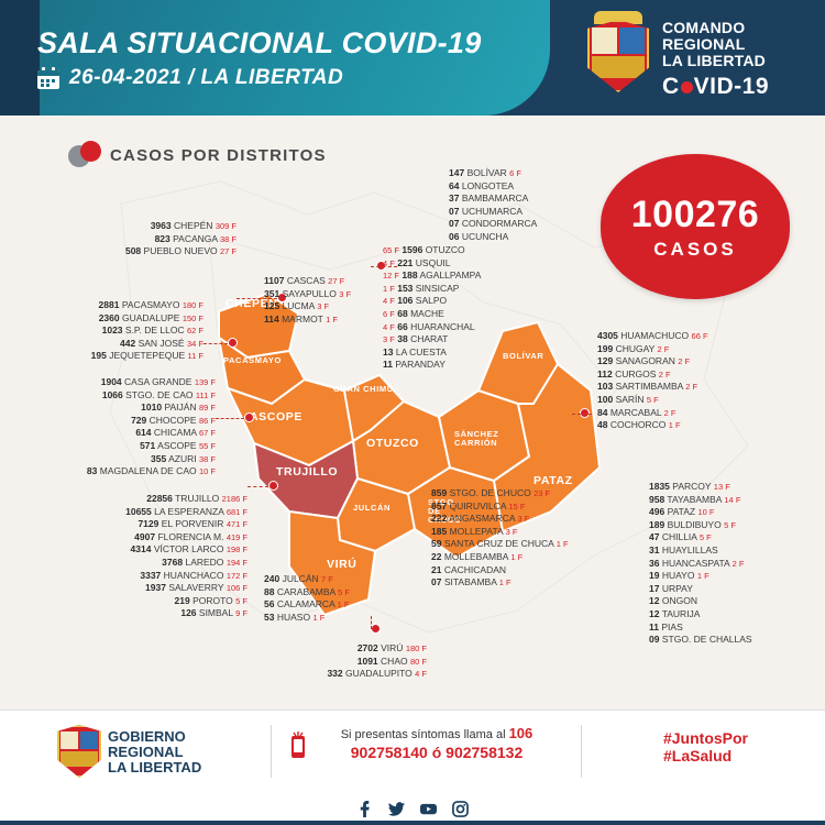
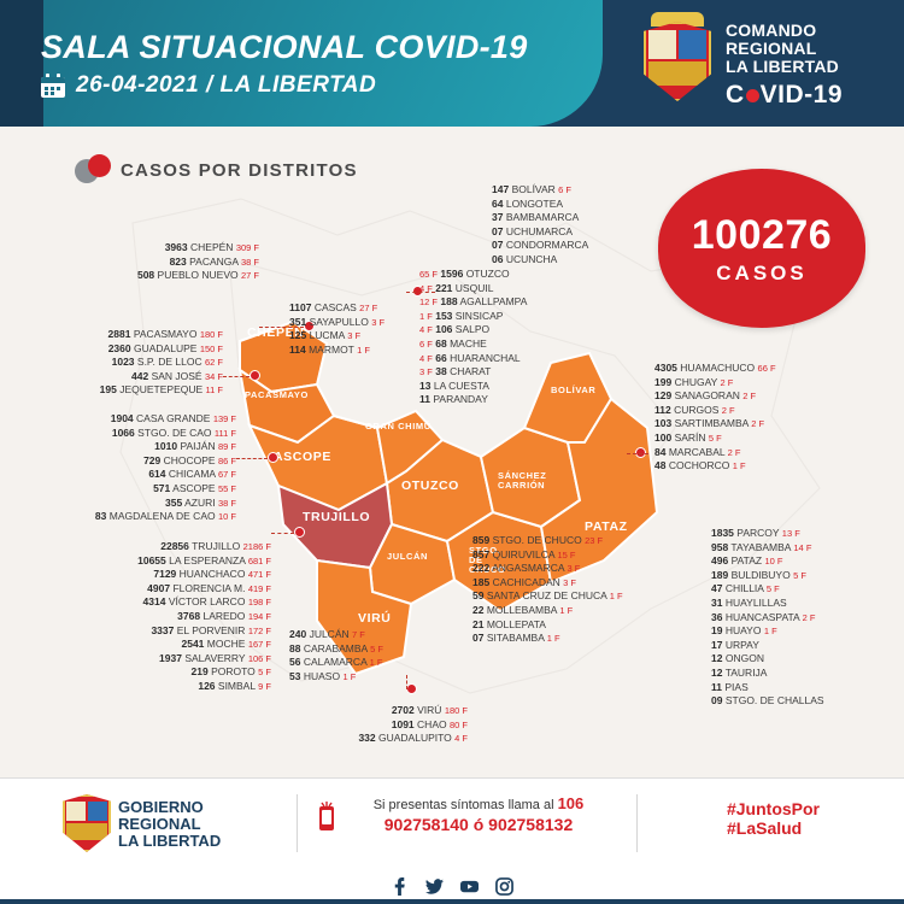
  SALA SITUACIONAL COVID-19
  26-04-2021 / LA LIBERTAD
  COMANDO
  REGIONAL
  LA LIBERTAD
  C VID-19
  CASOS POR DISTRITOS
  100276
  CASOS
  CHEPÉN
  PACASMAYO
  ASCOPE
  GRAN CHIMÚ
  OTUZCO
  TRUJILLO
  VIRÚ
  JULCÁN
  STGO. DE CHUCO
  SÁNCHEZ CARRIÓN
  BOLÍVAR
  PATAZ
  3963 CHEPÉN 309 F
  823 PACANGA 38 F
  508 PUEBLO NUEVO 27 F
  2881 PACASMAYO 180 F
  2360 GUADALUPE 150 F
  1023 S.P. DE LLOC 62 F
  442 SAN JOSÉ 34 F
  195 JEQUETEPEQUE 11 F
  1904 CASA GRANDE 139 F
  1066 STGO. DE CAO 111 F
  1010 PAIJÁN 89 F
  729 CHOCOPE 86 F
  614 CHICAMA 67 F
  571 ASCOPE 55 F
  355 AZURI 38 F
  83 MAGDALENA DE CAO 10 F
  22856 TRUJILLO 2186 F
  10655 LA ESPERANZA 681 F
- 7129 EL PORVENIR 471 F
+ 7129 HUANCHACO 471 F
  4907 FLORENCIA M. 419 F
  4314 VÍCTOR LARCO 198 F
  3768 LAREDO 194 F
- 3337 HUANCHACO 172 F
+ 3337 EL PORVENIR 172 F
+ 2541 MOCHE 167 F
  1937 SALAVERRY 106 F
  219 POROTO 5 F
  126 SIMBAL 9 F
  1107 CASCAS 27 F
  351 SAYAPULLO 3 F
  125 LUCMA 3 F
  114 MARMOT 1 F
  65 F 1596 OTUZCO
  4 F 221 USQUIL
  12 F 188 AGALLPAMPA
  1 F 153 SINSICAP
  4 F 106 SALPO
  6 F 68 MACHE
  4 F 66 HUARANCHAL
  3 F 38 CHARAT
  13 LA CUESTA
  11 PARANDAY
  147 BOLÍVAR 6 F
  64 LONGOTEA
  37 BAMBAMARCA
  07 UCHUMARCA
  07 CONDORMARCA
  06 UCUNCHA
  4305 HUAMACHUCO 66 F
  199 CHUGAY 2 F
  129 SANAGORAN 2 F
  112 CURGOS 2 F
  103 SARTIMBAMBA 2 F
  100 SARÍN 5 F
  84 MARCABAL 2 F
  48 COCHORCO 1 F
  1835 PARCOY 13 F
  958 TAYABAMBA 14 F
  496 PATAZ 10 F
  189 BULDIBUYO 5 F
  47 CHILLIA 5 F
  31 HUAYLILLAS
  36 HUANCASPATA 2 F
  19 HUAYO 1 F
  17 URPAY
  12 ONGON
  12 TAURIJA
  11 PIAS
  09 STGO. DE CHALLAS
  859 STGO. DE CHUCO 23 F
  857 QUIRUVILCA 15 F
  222 ANGASMARCA 3 F
- 185 MOLLEPATA 3 F
+ 185 CACHICADAN 3 F
  59 SANTA CRUZ DE CHUCA 1 F
  22 MOLLEBAMBA 1 F
- 21 CACHICADAN
+ 21 MOLLEPATA
  07 SITABAMBA 1 F
  240 JULCÁN 7 F
  88 CARABAMBA 5 F
  56 CALAMARCA 1 F
  53 HUASO 1 F
  2702 VIRÚ 180 F
  1091 CHAO 80 F
  332 GUADALUPITO 4 F
  GOBIERNO
  REGIONAL
  LA LIBERTAD
  Si presentas síntomas llama al 106
  902758140 ó 902758132
  #JuntosPor
  #LaSalud
